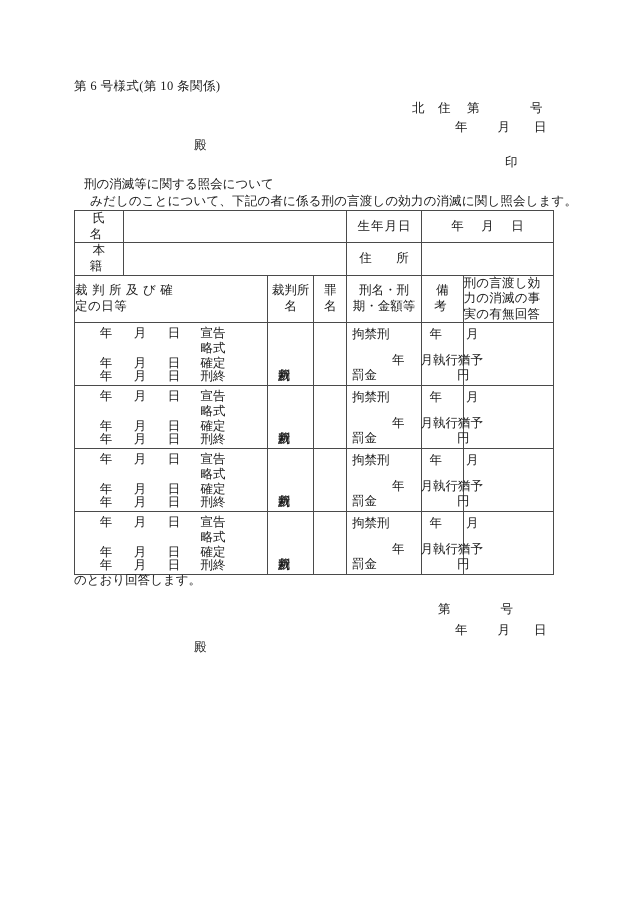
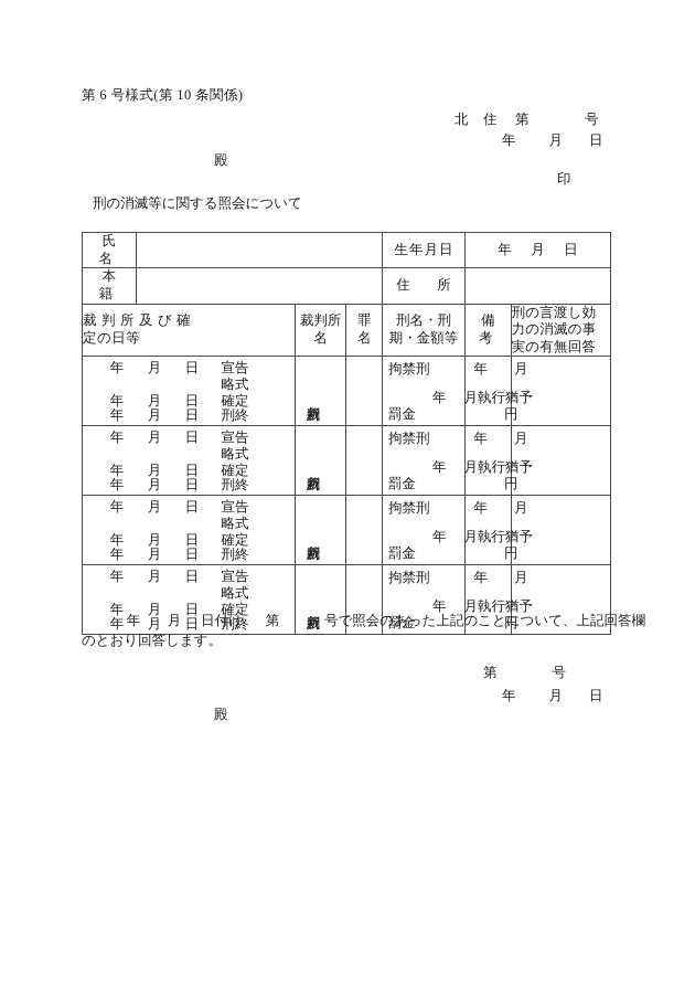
  第 6 号様式(第 10 条関係)
  北 住 第 号
  年 月 日
  殿
  印
  刑の消滅等に関する照会について
- みだしのことについて、下記の者に係る刑の言渡しの効力の消滅に関し照会します。
  氏 名		生年月日	年 月 日
  本 籍		住 所
  裁判所及び確 定の日等	裁判所名	罪 名	刑名・刑期・金額等	備 考	刑の言渡し効 力の消滅の事 実の有無回答
  年 月 日 宣告 略式 年 月 日 確定 年 月 日 刑終			拘禁刑 年 月 年 月執行猶予 罰金 円
  年 月 日 宣告 略式 年 月 日 確定 年 月 日 刑終			拘禁刑 年 月 年 月執行猶予 罰金 円
  年 月 日 宣告 略式 年 月 日 確定 年 月 日 刑終			拘禁刑 年 月 年 月執行猶予 罰金 円
  年 月 日 宣告 略式 年 月 日 確定 年 月 日 刑終			拘禁刑 年 月 年 月執行猶予 罰金 円
+ 年 月 日付け 第 号で照会のあった上記のことについて、上記回答欄
  のとおり回答します。
  第 号
  年 月 日
  殿
